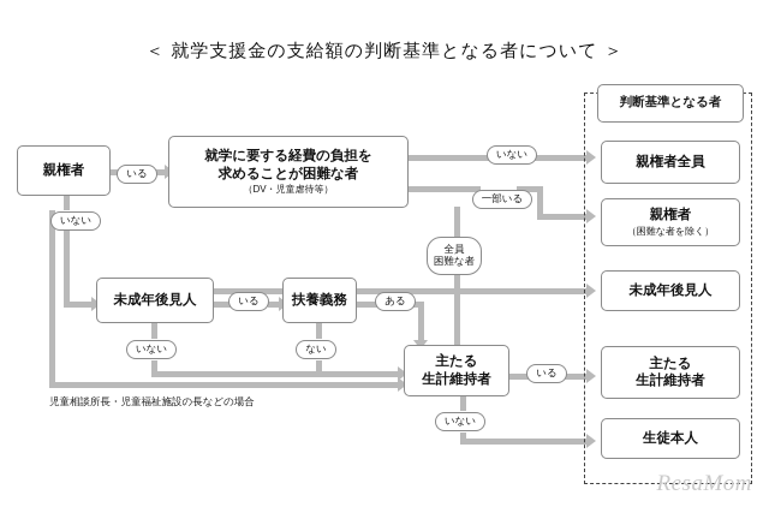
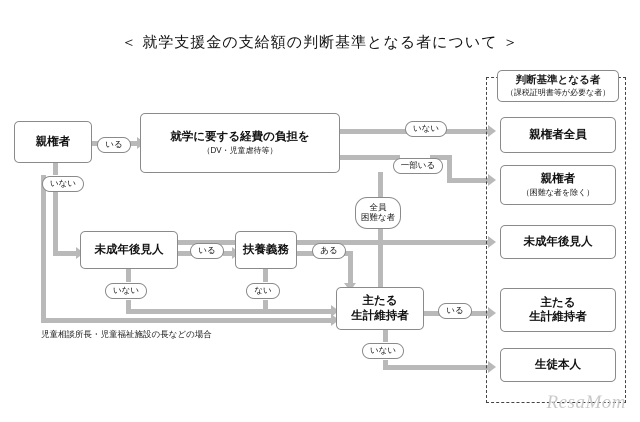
  ＜ 就学支援金の支給額の判断基準となる者について ＞
  親権者
  就学に要する経費の負担を
- 求めることが困難な者
  （DV・児童虐待等）
  未成年後見人
  扶養義務
  主たる
  生計維持者
  いる
  いない
  いない
  一部いる
  全員
  困難な者
  いる
  ある
  いない
  ない
  いる
  いない
  児童相談所長・児童福祉施設の長などの場合
  判断基準となる者
+ （課税証明書等が必要な者）
  親権者全員
  親権者
  （困難な者を除く）
  未成年後見人
  主たる
  生計維持者
  生徒本人
  ResaMom
